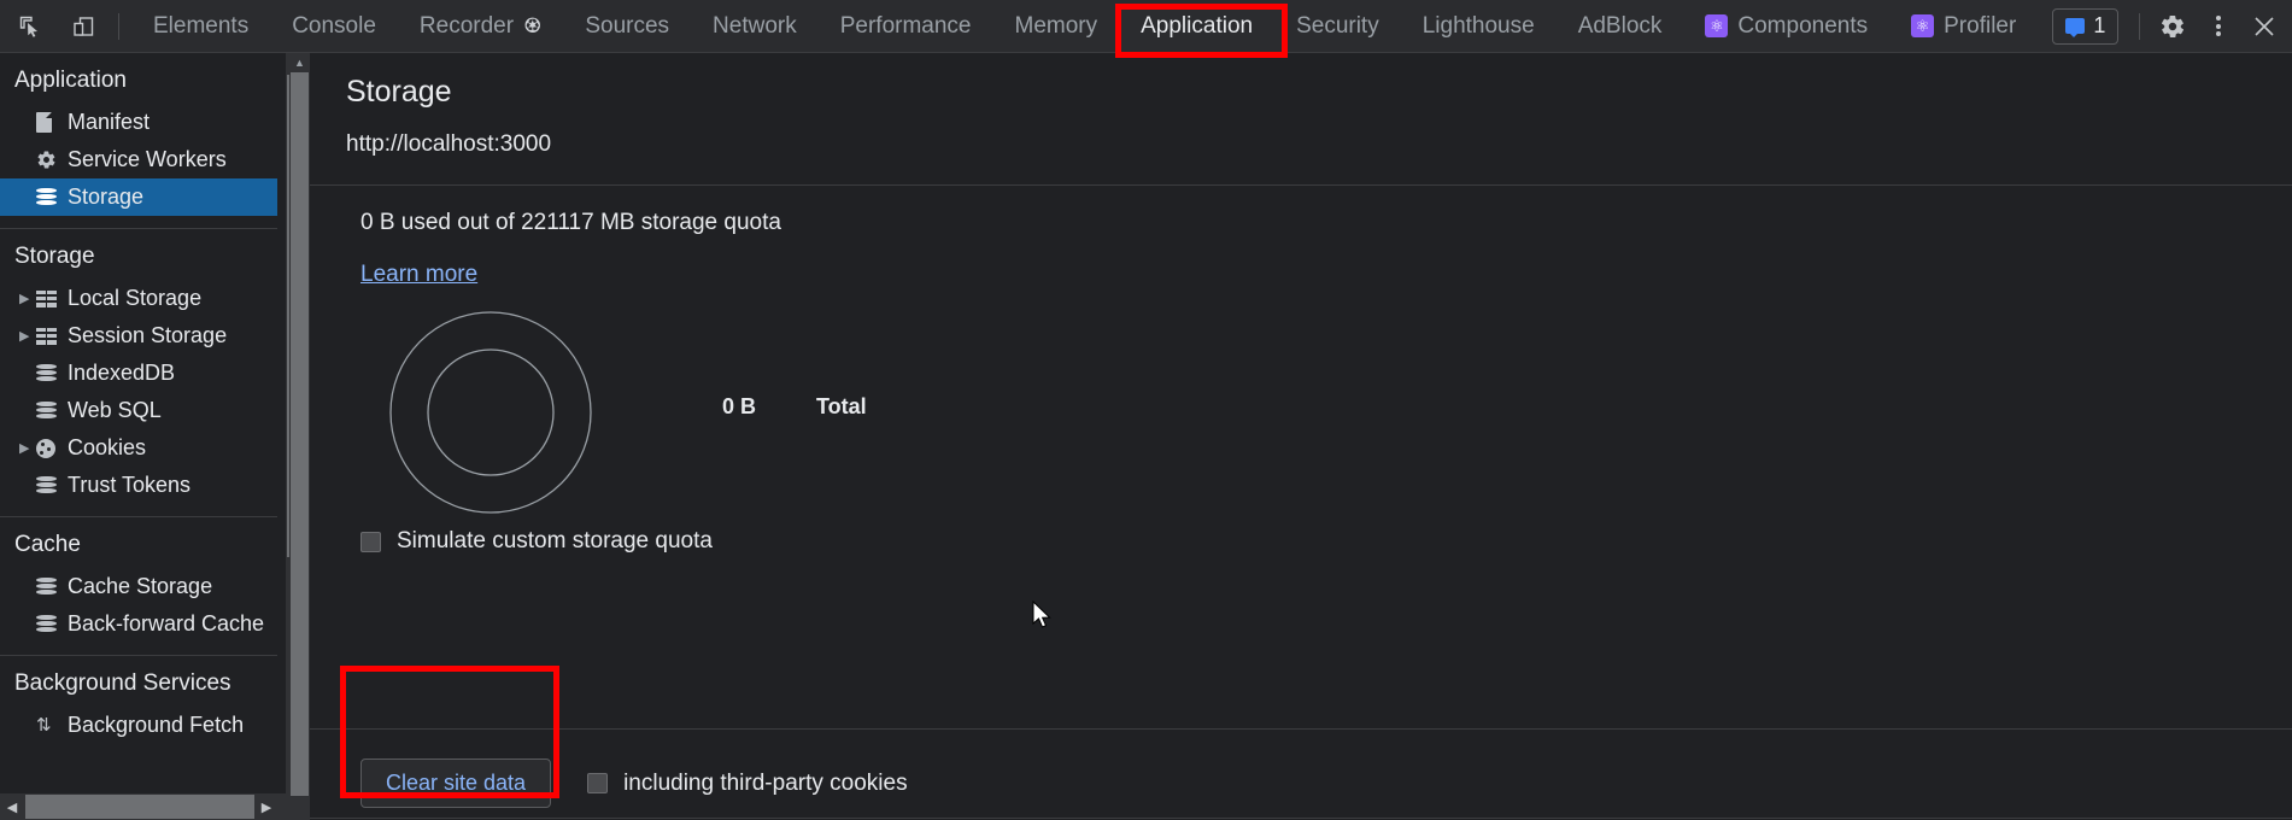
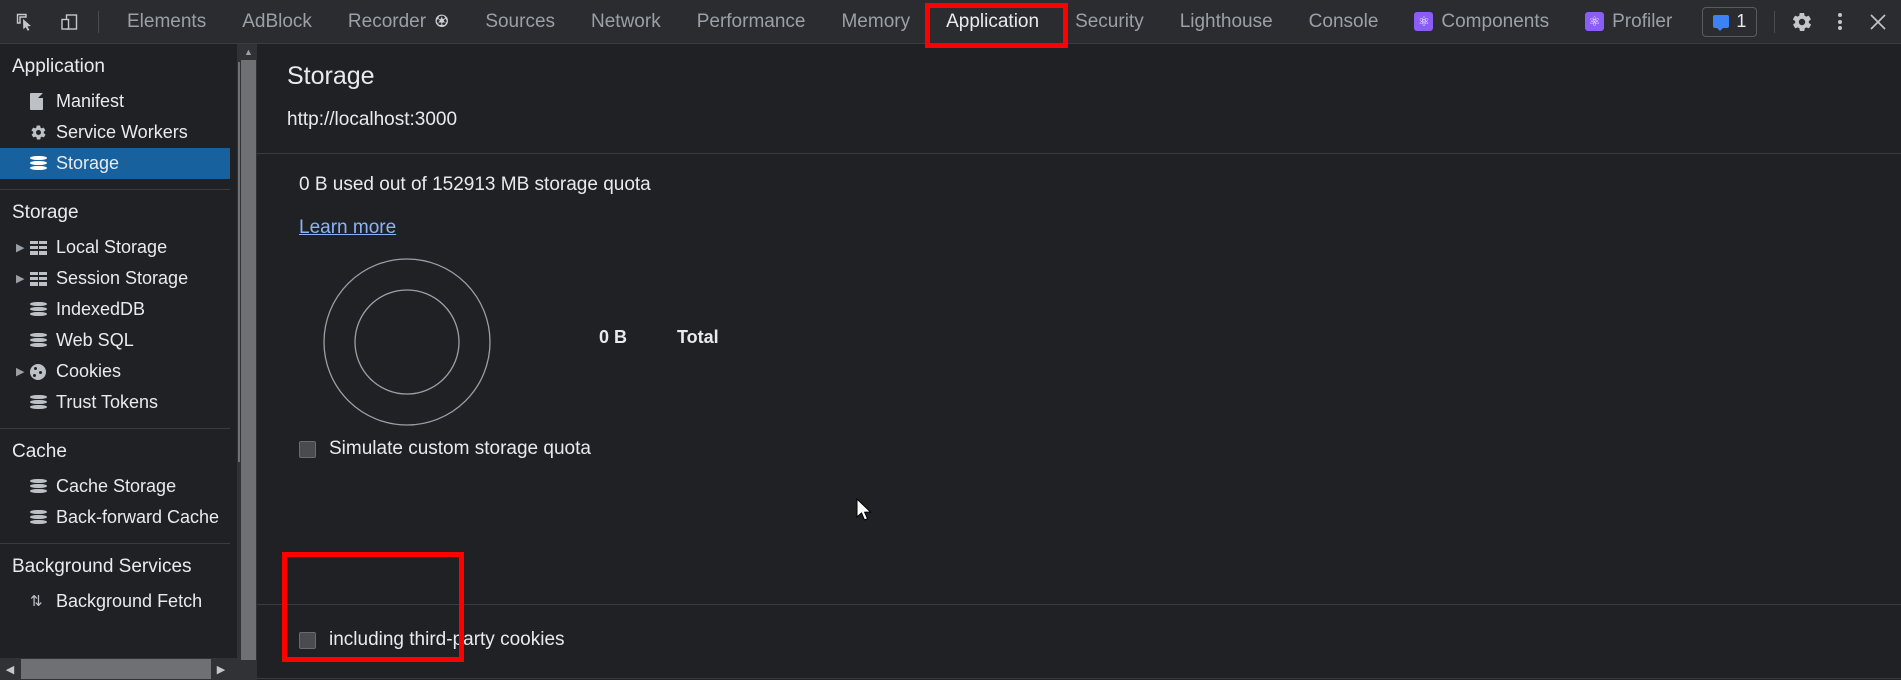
  Elements
- Console
+ AdBlock
  Recorder
  ♼
  Sources
  Network
  Performance
  Memory
  Application
  Security
  Lighthouse
- AdBlock
+ Console
  ⚛
  Components
  ⚛
  Profiler
  1
  Application
  Manifest
  Service Workers
  Storage
  Storage
  ▶
  Local Storage
  ▶
  Session Storage
  IndexedDB
  Web SQL
  ▶
  Cookies
  Trust Tokens
  Cache
  Cache Storage
  Back-forward Cache
  Background Services
  ⇅
  Background Fetch
  ◀
  ▶
  Storage
  http://localhost:3000
- 0 B used out of 221117 MB storage quota
+ 0 B used out of 152913 MB storage quota
  Learn more
  0 B
  Total
  Simulate custom storage quota
- Clear site data
  including third-party cookies
  ▲
